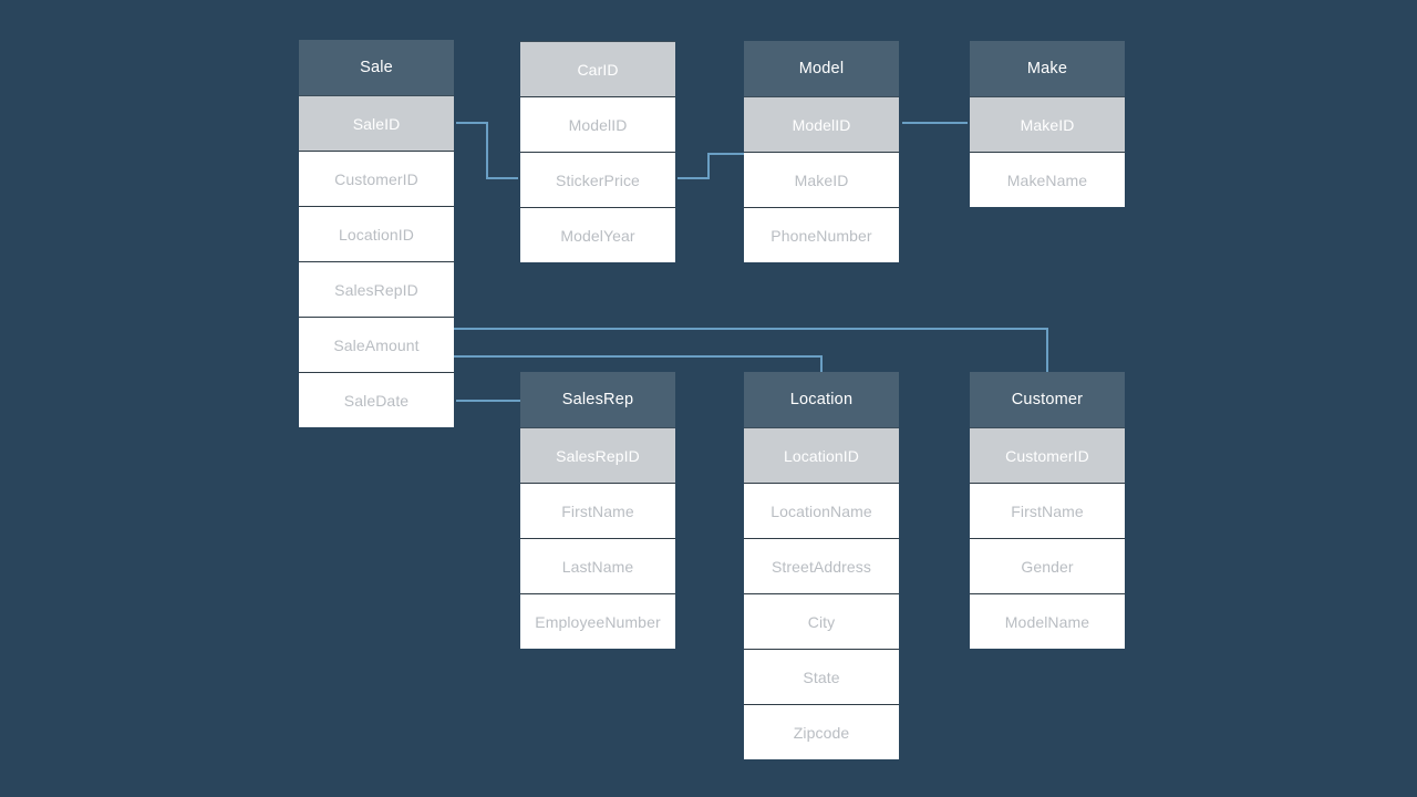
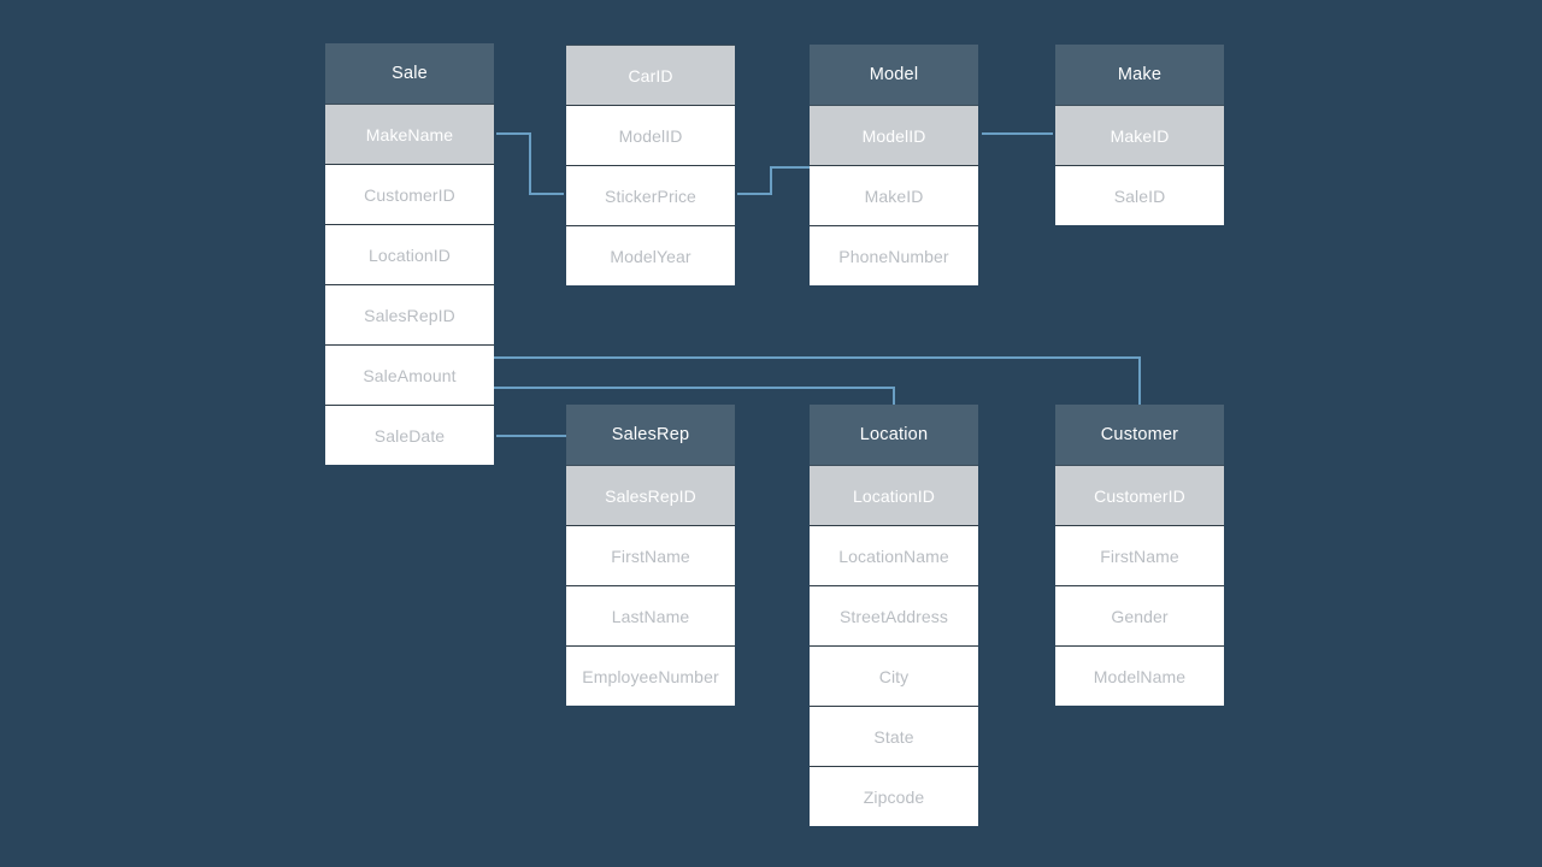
  Sale
- SaleID
+ MakeName
  CustomerID
  LocationID
  SalesRepID
  SaleAmount
  SaleDate
  CarID
  ModelID
  StickerPrice
  ModelYear
  Model
  ModelID
  MakeID
  PhoneNumber
  Make
  MakeID
- MakeName
+ SaleID
  SalesRep
  SalesRepID
  FirstName
  LastName
  EmployeeNumber
  Location
  LocationID
  LocationName
  StreetAddress
  City
  State
  Zipcode
  Customer
  CustomerID
  FirstName
  Gender
  ModelName
